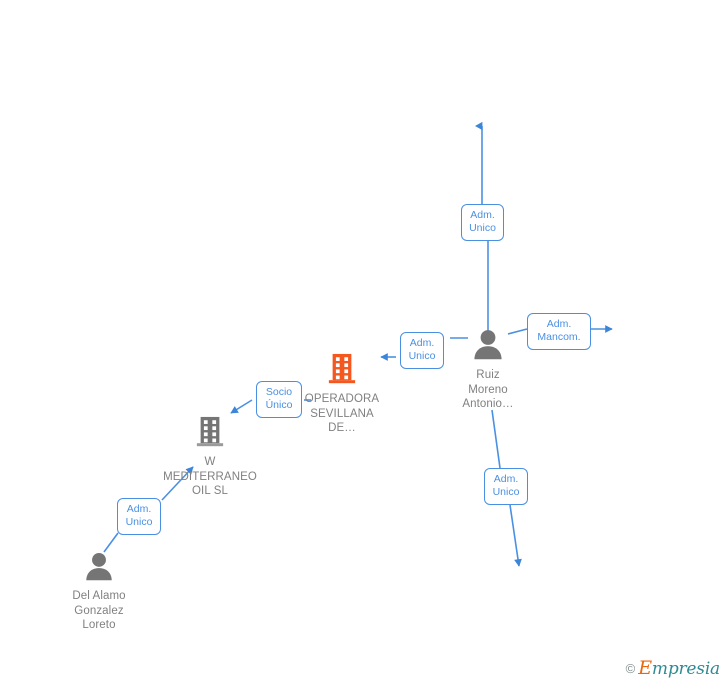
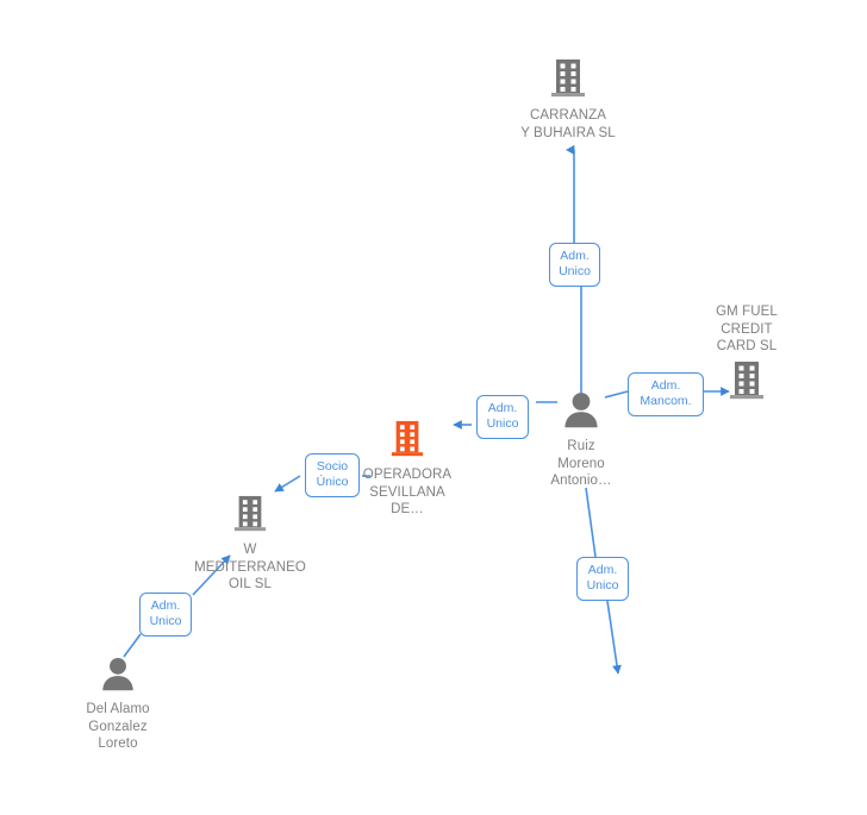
+ CARRANZA
+ Y BUHAIRA SL
+ GM FUEL
+ CREDIT
+ CARD SL
  Ruiz
  Moreno
  Antonio…
  OPERADORA
  SEVILLANA
  DE…
  W
  MEDITERRANEO
  OIL SL
  Del Alamo
  Gonzalez
  Loreto
  Adm.
  Unico
  Adm.
  Mancom.
  Adm.
  Unico
  Adm.
  Unico
  Socio
  Único
  Adm.
  Unico
- ©
- Empresia
